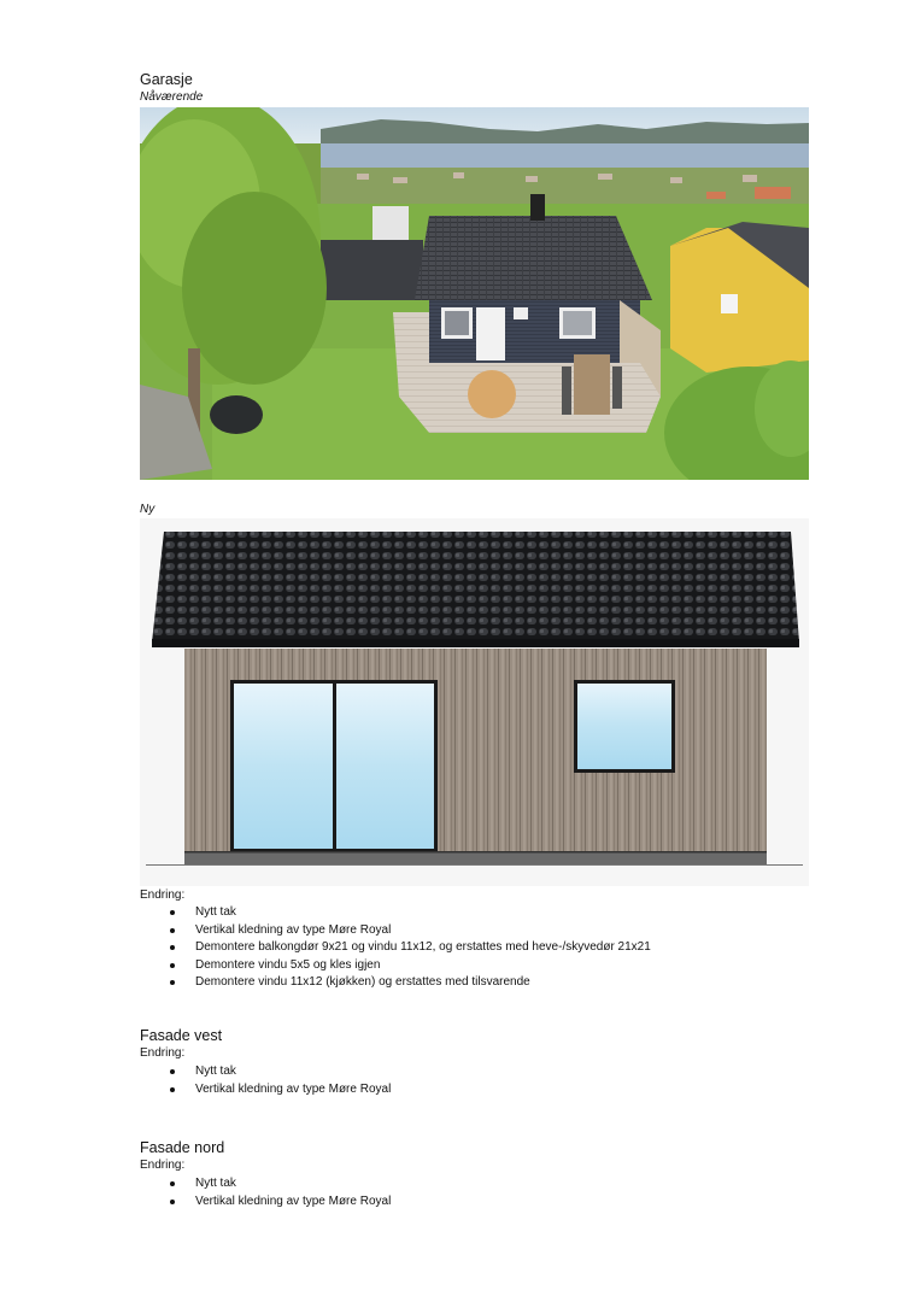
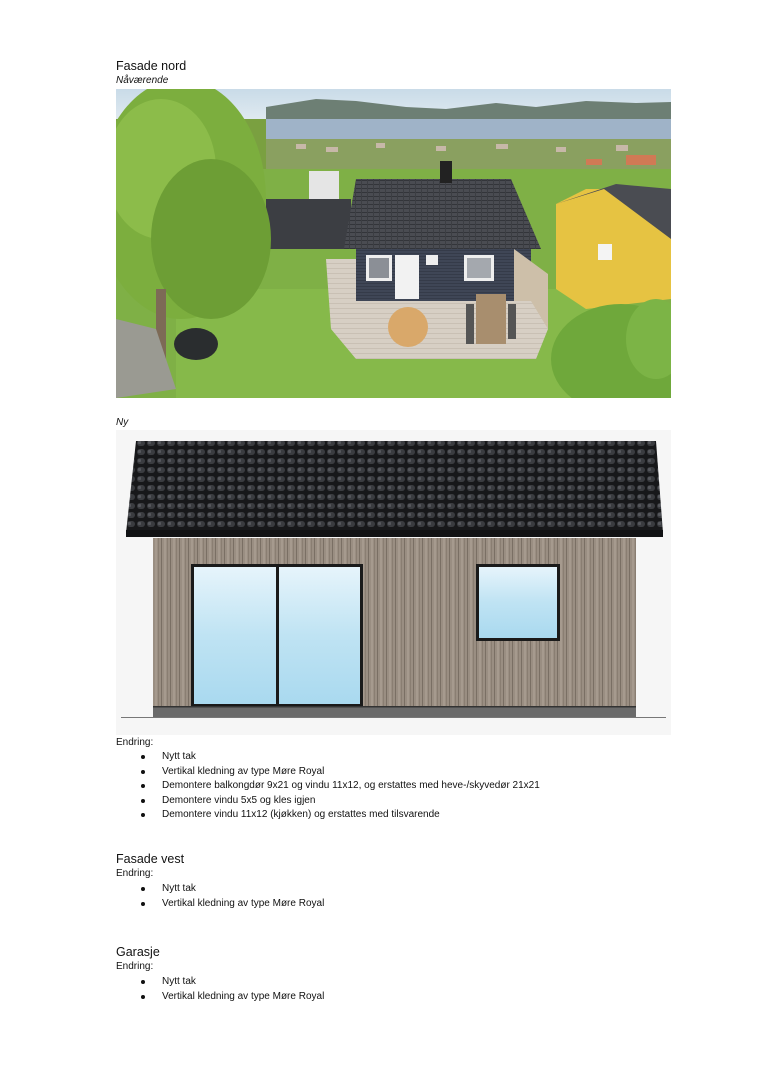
- Garasje
+ Fasade nord
  Nåværende
  Ny
  Endring:
  Nytt tak
  Vertikal kledning av type Møre Royal
  Demontere balkongdør 9x21 og vindu 11x12, og erstattes med heve-/skyvedør 21x21
  Demontere vindu 5x5 og kles igjen
  Demontere vindu 11x12 (kjøkken) og erstattes med tilsvarende
  Fasade vest
  Endring:
  Nytt tak
  Vertikal kledning av type Møre Royal
- Fasade nord
+ Garasje
  Endring:
  Nytt tak
  Vertikal kledning av type Møre Royal
